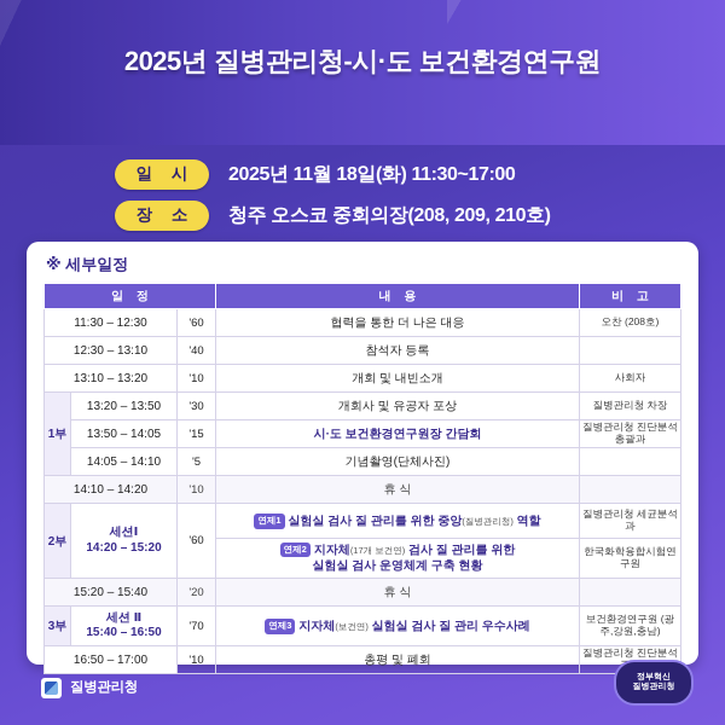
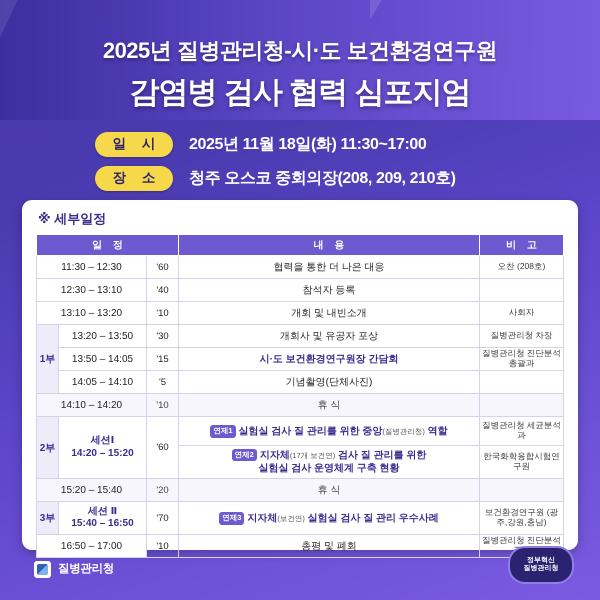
  2025년 질병관리청-시·도 보건환경연구원
+ 감염병 검사 협력 심포지엄
  일 시
  2025년 11월 18일(화) 11:30~17:00
  장 소
  청주 오스코 중회의장(208, 209, 210호)
  ※ 세부일정
  일 정	내 용	비 고
  11:30 – 12:30	'60	협력을 통한 더 나은 대응	오찬 (208호)
  12:30 – 13:10	'40	참석자 등록
  13:10 – 13:20	'10	개회 및 내빈소개	사회자
  1부	13:20 – 13:50	'30	개회사 및 유공자 포상	질병관리청 차장
  13:50 – 14:05	'15	시·도 보건환경연구원장 간담회	질병관리청 진단분석총괄과
  14:05 – 14:10	'5	기념촬영(단체사진)
  14:10 – 14:20	'10	휴 식
  2부	세션Ⅰ 14:20 – 15:20	'60	연제1 실험실 검사 질 관리를 위한 중앙(질병관리청) 역할	질병관리청 세균분석과
  연제2 지자체(17개 보건연) 검사 질 관리를 위한 실험실 검사 운영체계 구축 현황	한국화학융합시험연구원
  15:20 – 15:40	'20	휴 식
  3부	세션 Ⅱ 15:40 – 16:50	'70	연제3 지자체(보건연) 실험실 검사 질 관리 우수사례	보건환경연구원 (광주,강원,충남)
  16:50 – 17:00	'10	총평 및 폐회	질병관리청 진단분석
  질병관리청
